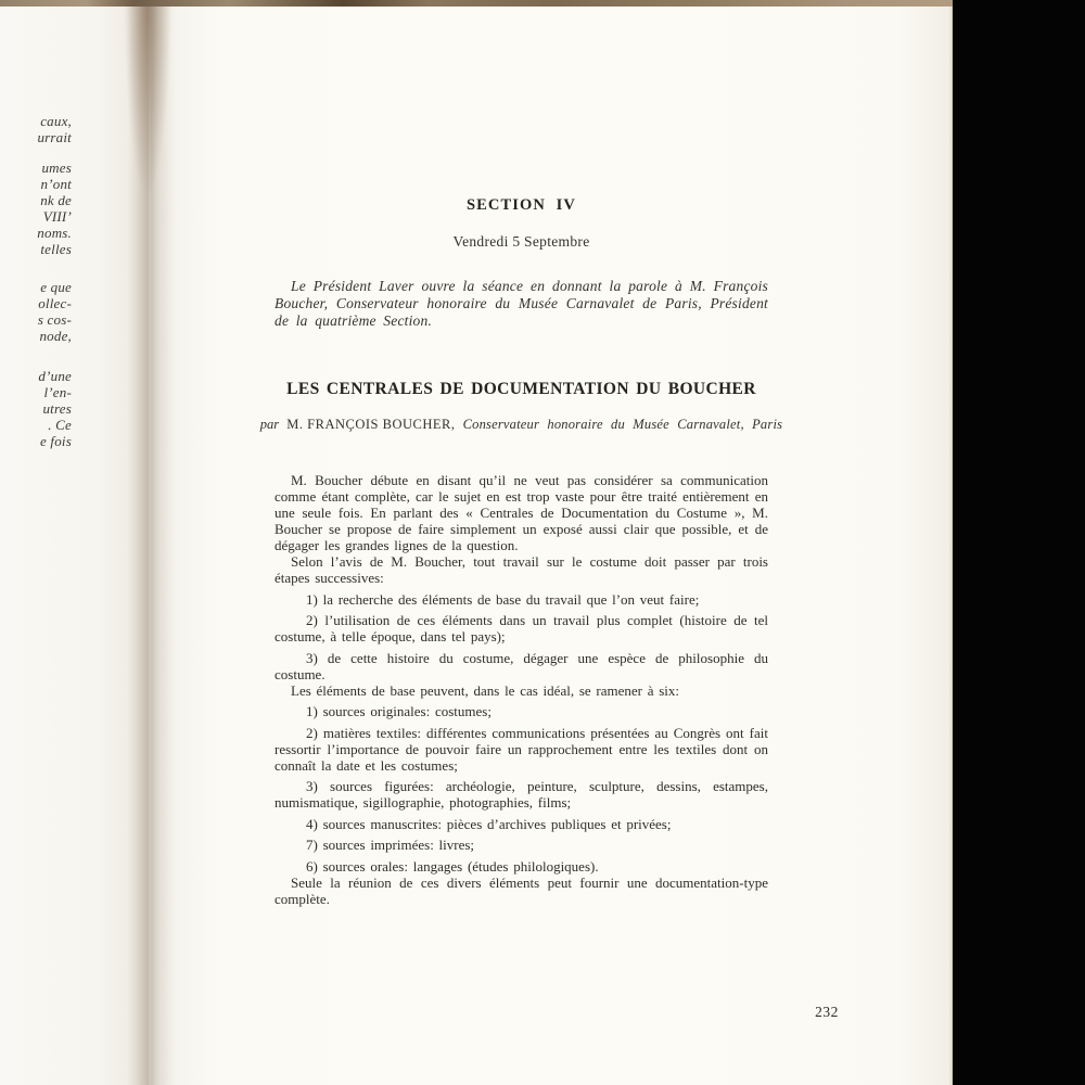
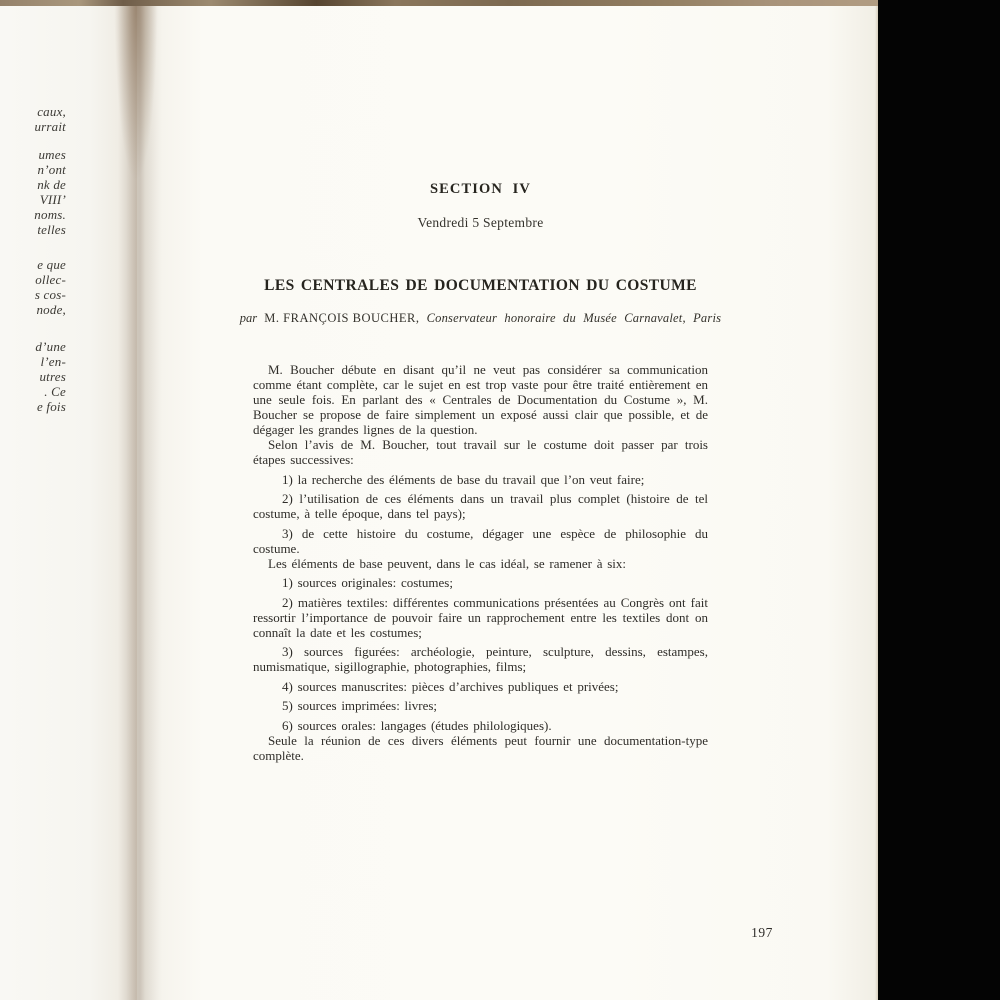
  caux,
  urrait
  umes
  n’ont
  nk de
  VIII’
  noms.
  telles
  e que
  ollec-
  s cos-
  node,
  d’une
  l’en-
  utres
  . Ce
  e fois
  SECTION IV
  Vendredi 5 Septembre
- Le Président Laver ouvre la séance en donnant la parole à M. François Boucher, Conservateur honoraire du Musée Carnavalet de Paris, Président de la quatrième Section.
- LES CENTRALES DE DOCUMENTATION DU BOUCHER
+ LES CENTRALES DE DOCUMENTATION DU COSTUME
  par M. FRANÇOIS BOUCHER, Conservateur honoraire du Musée Carnavalet, Paris
  M. Boucher débute en disant qu’il ne veut pas considérer sa communication comme étant complète, car le sujet en est trop vaste pour être traité entièrement en une seule fois. En parlant des « Centrales de Documentation du Costume », M. Boucher se propose de faire simplement un exposé aussi clair que possible, et de dégager les grandes lignes de la question.
  Selon l’avis de M. Boucher, tout travail sur le costume doit passer par trois étapes successives:
  1) la recherche des éléments de base du travail que l’on veut faire;
  2) l’utilisation de ces éléments dans un travail plus complet (histoire de tel costume, à telle époque, dans tel pays);
  3) de cette histoire du costume, dégager une espèce de philosophie du costume.
  Les éléments de base peuvent, dans le cas idéal, se ramener à six:
  1) sources originales: costumes;
  2) matières textiles: différentes communications présentées au Congrès ont fait ressortir l’importance de pouvoir faire un rapprochement entre les textiles dont on connaît la date et les costumes;
  3) sources figurées: archéologie, peinture, sculpture, dessins, estampes, numismatique, sigillographie, photographies, films;
  4) sources manuscrites: pièces d’archives publiques et privées;
- 7) sources imprimées: livres;
+ 5) sources imprimées: livres;
  6) sources orales: langages (études philologiques).
  Seule la réunion de ces divers éléments peut fournir une documentation-type complète.
- 232
+ 197
